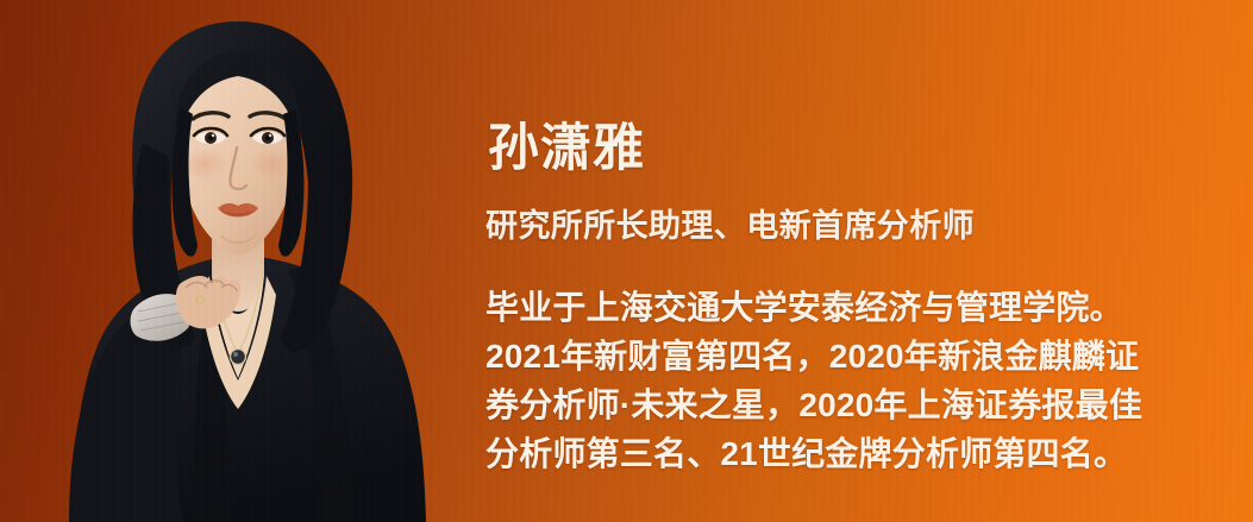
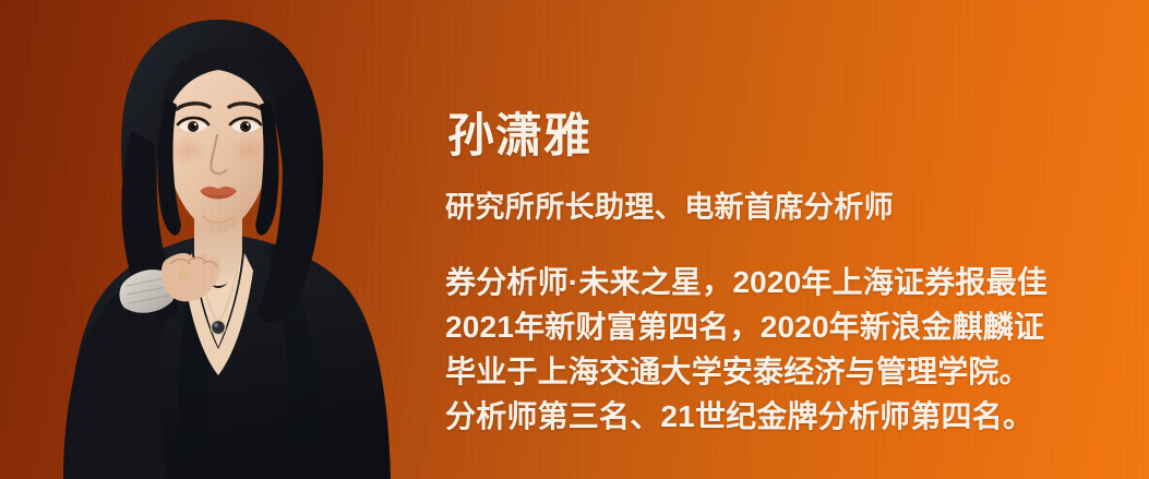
  孙潇雅
  研究所所长助理、电新首席分析师
- 毕业于上海交通大学安泰经济与管理学院。
+ 券分析师·未来之星，2020年上海证券报最佳
  2021年新财富第四名，2020年新浪金麒麟证
- 券分析师·未来之星，2020年上海证券报最佳
+ 毕业于上海交通大学安泰经济与管理学院。
  分析师第三名、21世纪金牌分析师第四名。
